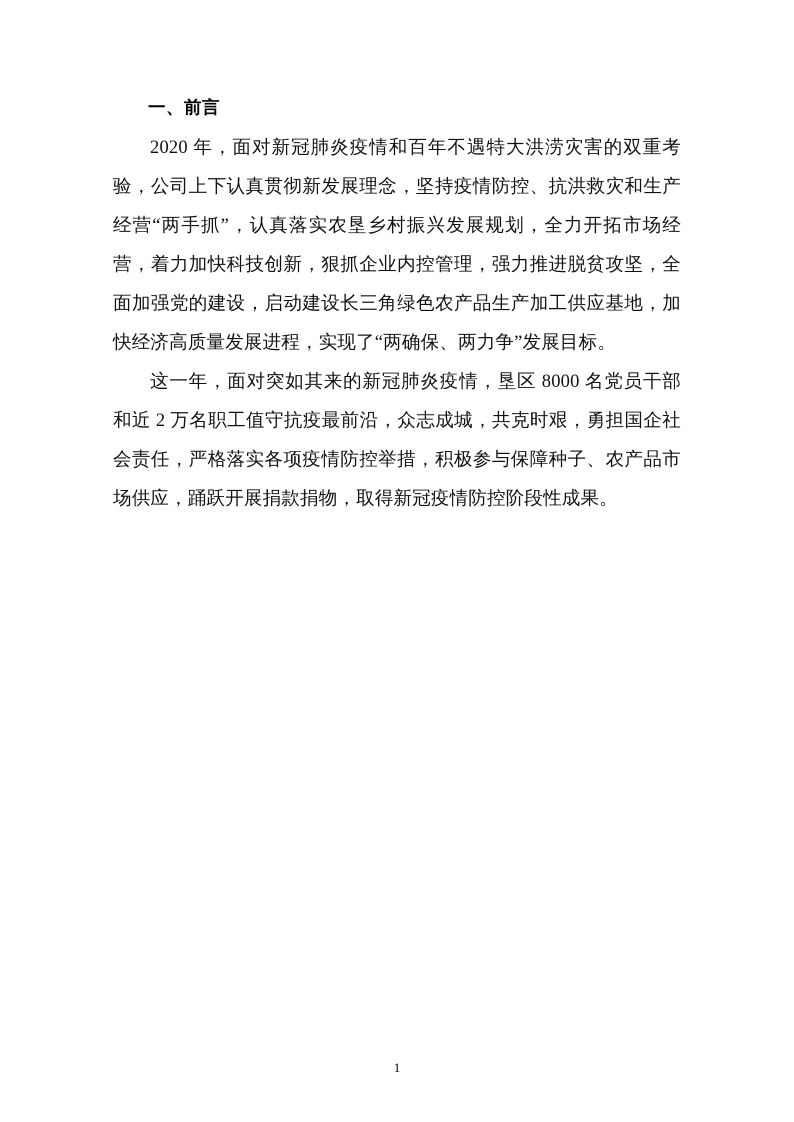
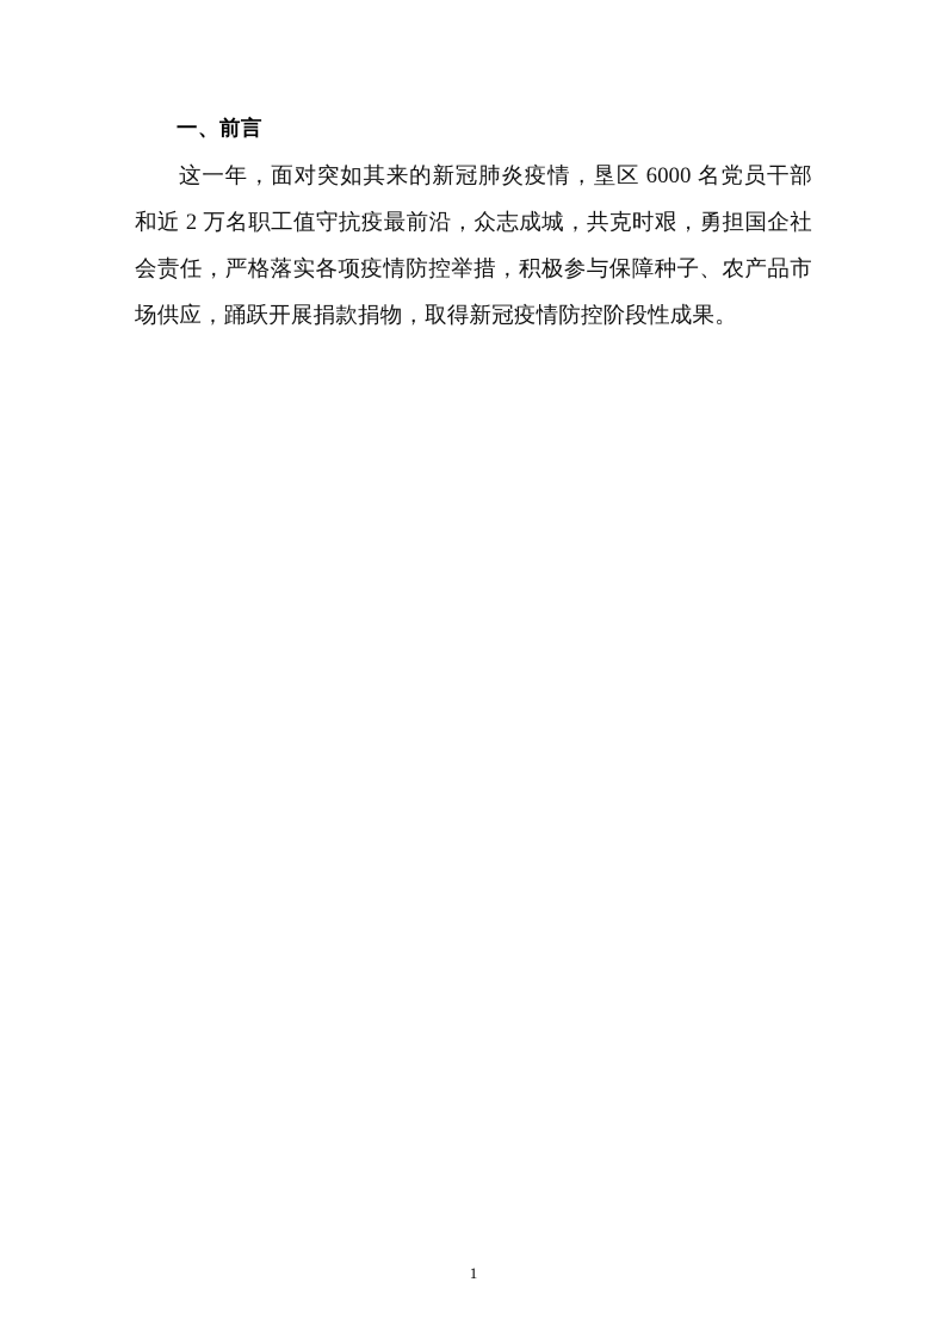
  一、前言
- 2020 年，面对新冠肺炎疫情和百年不遇特大洪涝灾害的双重考验，公司上下认真贯彻新发展理念，坚持疫情防控、抗洪救灾和生产经营“两手抓”，认真落实农垦乡村振兴发展规划，全力开拓市场经营，着力加快科技创新，狠抓企业内控管理，强力推进脱贫攻坚，全面加强党的建设，启动建设长三角绿色农产品生产加工供应基地，加快经济高质量发展进程，实现了“两确保、两力争”发展目标。
- 这一年，面对突如其来的新冠肺炎疫情，垦区 8000 名党员干部和近 2 万名职工值守抗疫最前沿，众志成城，共克时艰，勇担国企社会责任，严格落实各项疫情防控举措，积极参与保障种子、农产品市场供应，踊跃开展捐款捐物，取得新冠疫情防控阶段性成果。
+ 这一年，面对突如其来的新冠肺炎疫情，垦区 6000 名党员干部和近 2 万名职工值守抗疫最前沿，众志成城，共克时艰，勇担国企社会责任，严格落实各项疫情防控举措，积极参与保障种子、农产品市场供应，踊跃开展捐款捐物，取得新冠疫情防控阶段性成果。
  1
